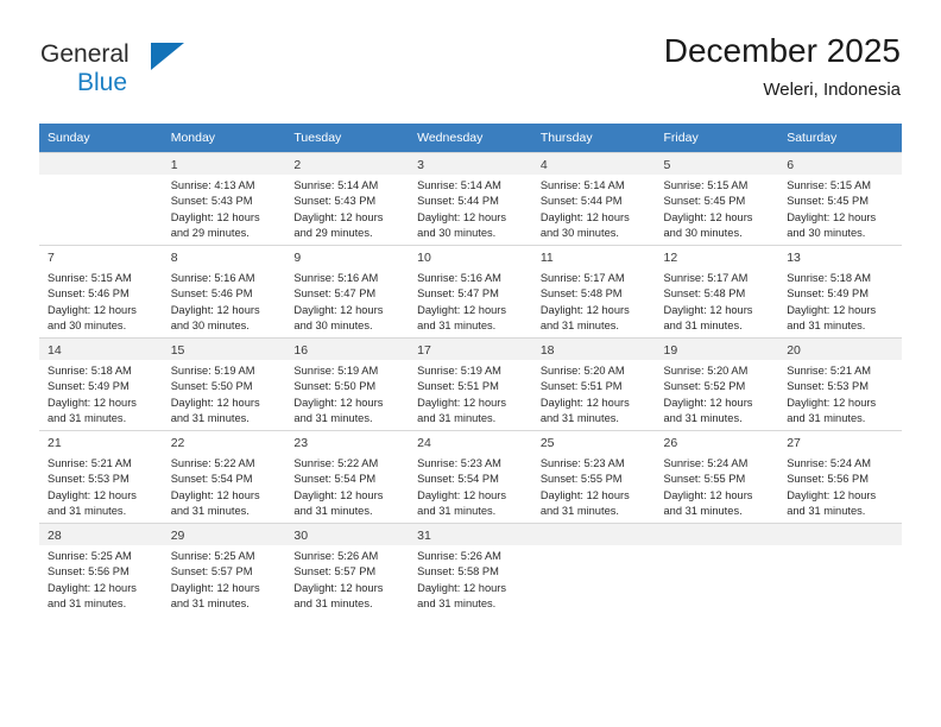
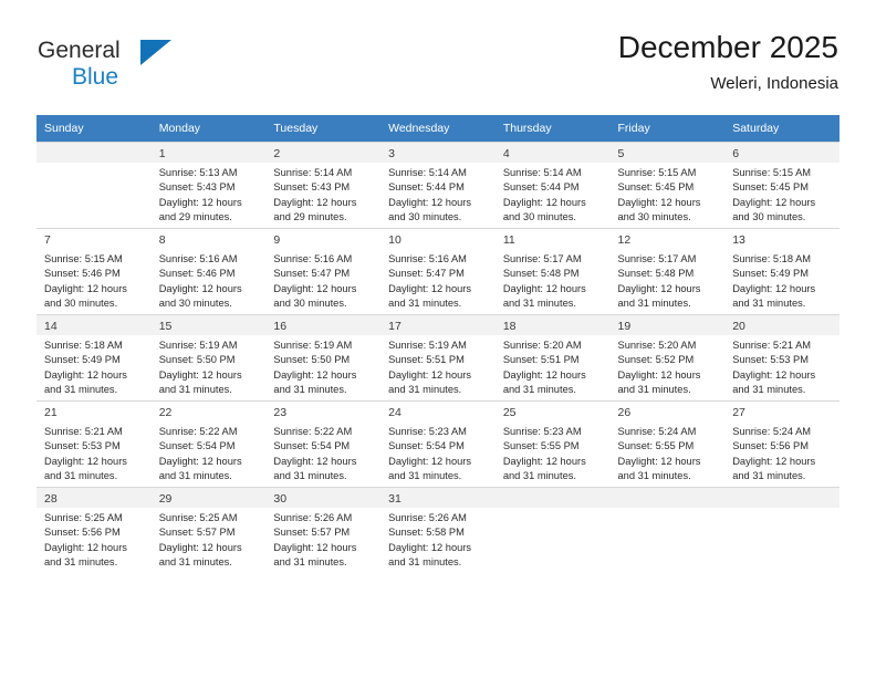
  General
  Blue
  December 2025
  Weleri, Indonesia
  Sunday	Monday	Tuesday	Wednesday	Thursday	Friday	Saturday
- 	1Sunrise: 4:13 AMSunset: 5:43 PMDaylight: 12 hoursand 29 minutes.	2Sunrise: 5:14 AMSunset: 5:43 PMDaylight: 12 hoursand 29 minutes.	3Sunrise: 5:14 AMSunset: 5:44 PMDaylight: 12 hoursand 30 minutes.	4Sunrise: 5:14 AMSunset: 5:44 PMDaylight: 12 hoursand 30 minutes.	5Sunrise: 5:15 AMSunset: 5:45 PMDaylight: 12 hoursand 30 minutes.	6Sunrise: 5:15 AMSunset: 5:45 PMDaylight: 12 hoursand 30 minutes.
+ 	1Sunrise: 5:13 AMSunset: 5:43 PMDaylight: 12 hoursand 29 minutes.	2Sunrise: 5:14 AMSunset: 5:43 PMDaylight: 12 hoursand 29 minutes.	3Sunrise: 5:14 AMSunset: 5:44 PMDaylight: 12 hoursand 30 minutes.	4Sunrise: 5:14 AMSunset: 5:44 PMDaylight: 12 hoursand 30 minutes.	5Sunrise: 5:15 AMSunset: 5:45 PMDaylight: 12 hoursand 30 minutes.	6Sunrise: 5:15 AMSunset: 5:45 PMDaylight: 12 hoursand 30 minutes.
  7Sunrise: 5:15 AMSunset: 5:46 PMDaylight: 12 hoursand 30 minutes.	8Sunrise: 5:16 AMSunset: 5:46 PMDaylight: 12 hoursand 30 minutes.	9Sunrise: 5:16 AMSunset: 5:47 PMDaylight: 12 hoursand 30 minutes.	10Sunrise: 5:16 AMSunset: 5:47 PMDaylight: 12 hoursand 31 minutes.	11Sunrise: 5:17 AMSunset: 5:48 PMDaylight: 12 hoursand 31 minutes.	12Sunrise: 5:17 AMSunset: 5:48 PMDaylight: 12 hoursand 31 minutes.	13Sunrise: 5:18 AMSunset: 5:49 PMDaylight: 12 hoursand 31 minutes.
  14Sunrise: 5:18 AMSunset: 5:49 PMDaylight: 12 hoursand 31 minutes.	15Sunrise: 5:19 AMSunset: 5:50 PMDaylight: 12 hoursand 31 minutes.	16Sunrise: 5:19 AMSunset: 5:50 PMDaylight: 12 hoursand 31 minutes.	17Sunrise: 5:19 AMSunset: 5:51 PMDaylight: 12 hoursand 31 minutes.	18Sunrise: 5:20 AMSunset: 5:51 PMDaylight: 12 hoursand 31 minutes.	19Sunrise: 5:20 AMSunset: 5:52 PMDaylight: 12 hoursand 31 minutes.	20Sunrise: 5:21 AMSunset: 5:53 PMDaylight: 12 hoursand 31 minutes.
  21Sunrise: 5:21 AMSunset: 5:53 PMDaylight: 12 hoursand 31 minutes.	22Sunrise: 5:22 AMSunset: 5:54 PMDaylight: 12 hoursand 31 minutes.	23Sunrise: 5:22 AMSunset: 5:54 PMDaylight: 12 hoursand 31 minutes.	24Sunrise: 5:23 AMSunset: 5:54 PMDaylight: 12 hoursand 31 minutes.	25Sunrise: 5:23 AMSunset: 5:55 PMDaylight: 12 hoursand 31 minutes.	26Sunrise: 5:24 AMSunset: 5:55 PMDaylight: 12 hoursand 31 minutes.	27Sunrise: 5:24 AMSunset: 5:56 PMDaylight: 12 hoursand 31 minutes.
  28Sunrise: 5:25 AMSunset: 5:56 PMDaylight: 12 hoursand 31 minutes.	29Sunrise: 5:25 AMSunset: 5:57 PMDaylight: 12 hoursand 31 minutes.	30Sunrise: 5:26 AMSunset: 5:57 PMDaylight: 12 hoursand 31 minutes.	31Sunrise: 5:26 AMSunset: 5:58 PMDaylight: 12 hoursand 31 minutes.
